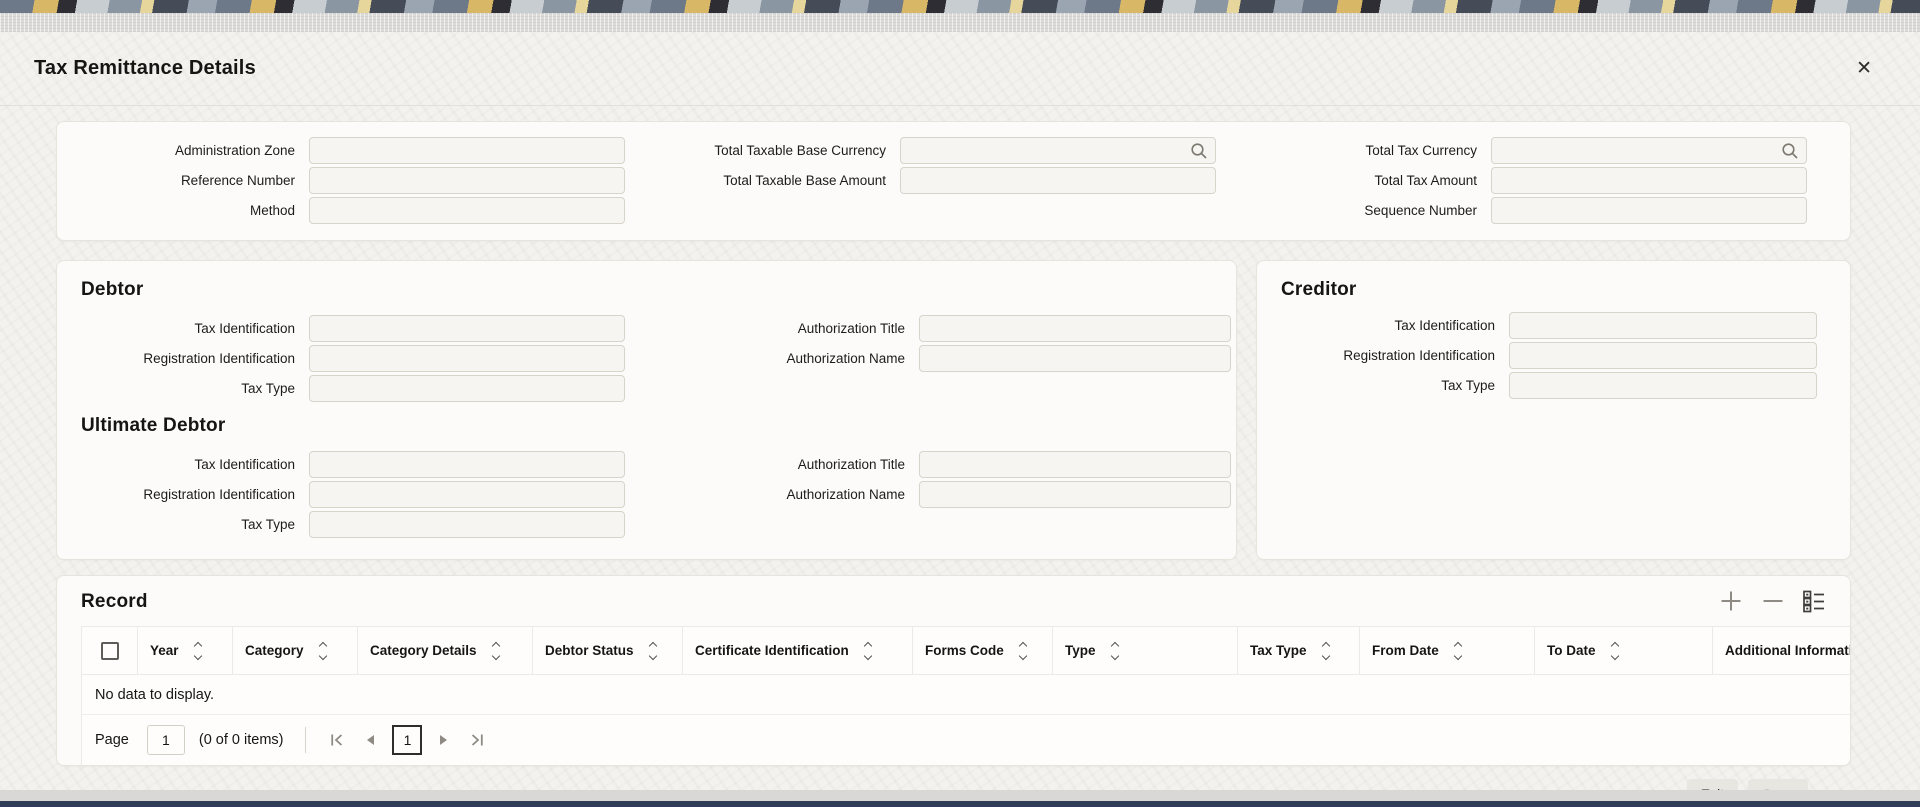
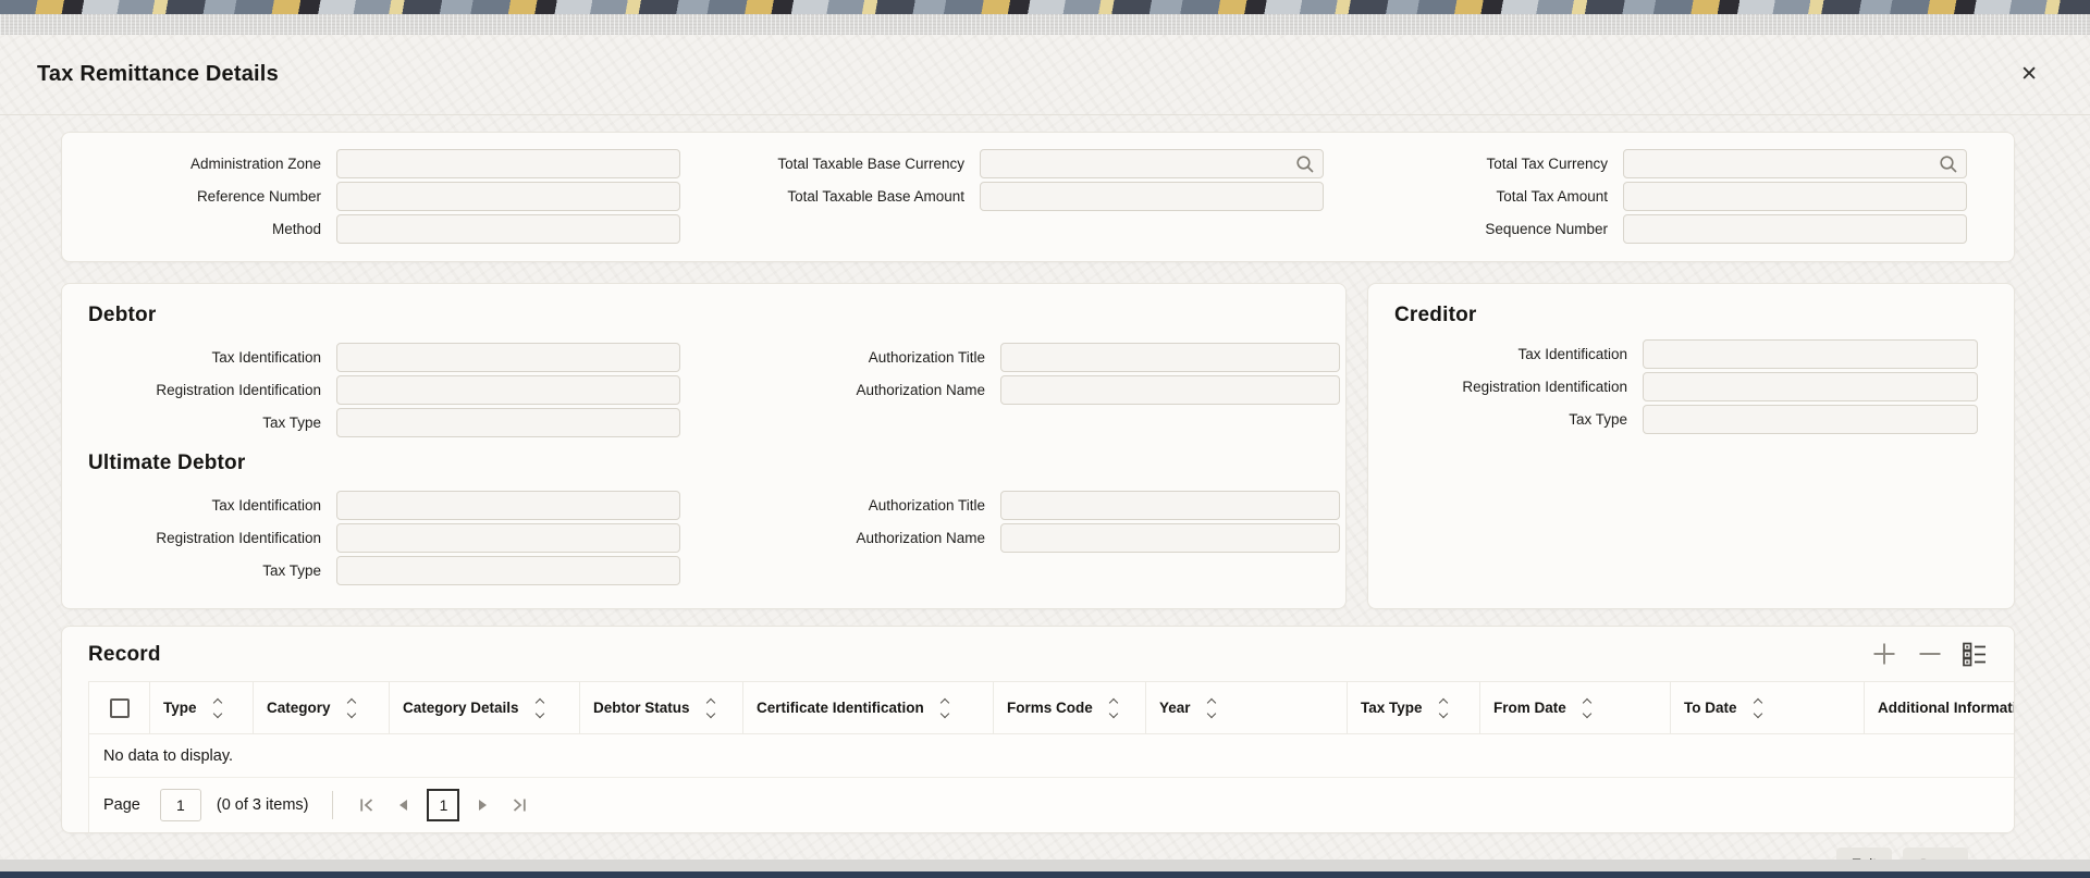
  Tax Remittance Details
  ✕
  Administration Zone
  Reference Number
  Method
  Total Taxable Base Currency
  Total Taxable Base Amount
  Total Tax Currency
  Total Tax Amount
  Sequence Number
  Debtor
  Tax Identification
  Registration Identification
  Tax Type
  Authorization Title
  Authorization Name
  Ultimate Debtor
  Tax Identification
  Registration Identification
  Tax Type
  Authorization Title
  Authorization Name
  Creditor
  Tax Identification
  Registration Identification
  Tax Type
  Record
- Year
+ Type
  Category
  Category Details
  Debtor Status
  Certificate Identification
  Forms Code
- Type
+ Year
  Tax Type
  From Date
  To Date
  Additional Informat
  No data to display.
  Page
  1
- (0 of 0 items)
+ (0 of 3 items)
  1
